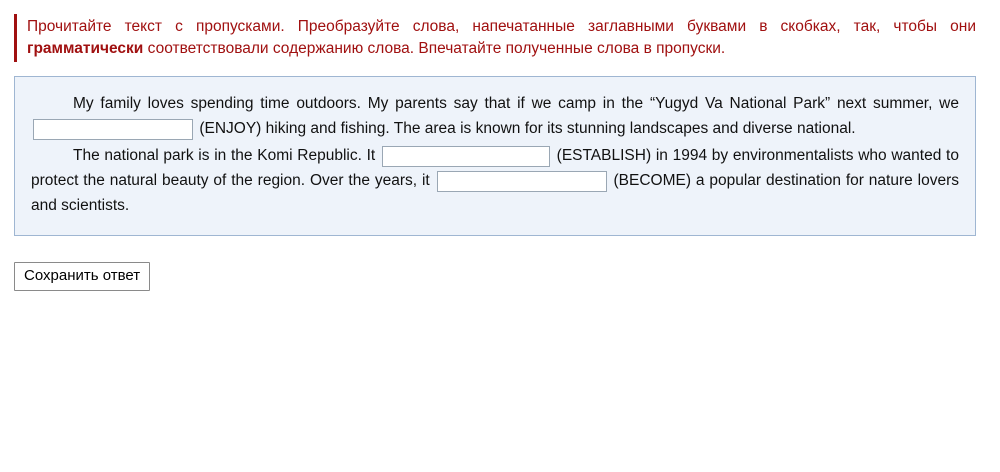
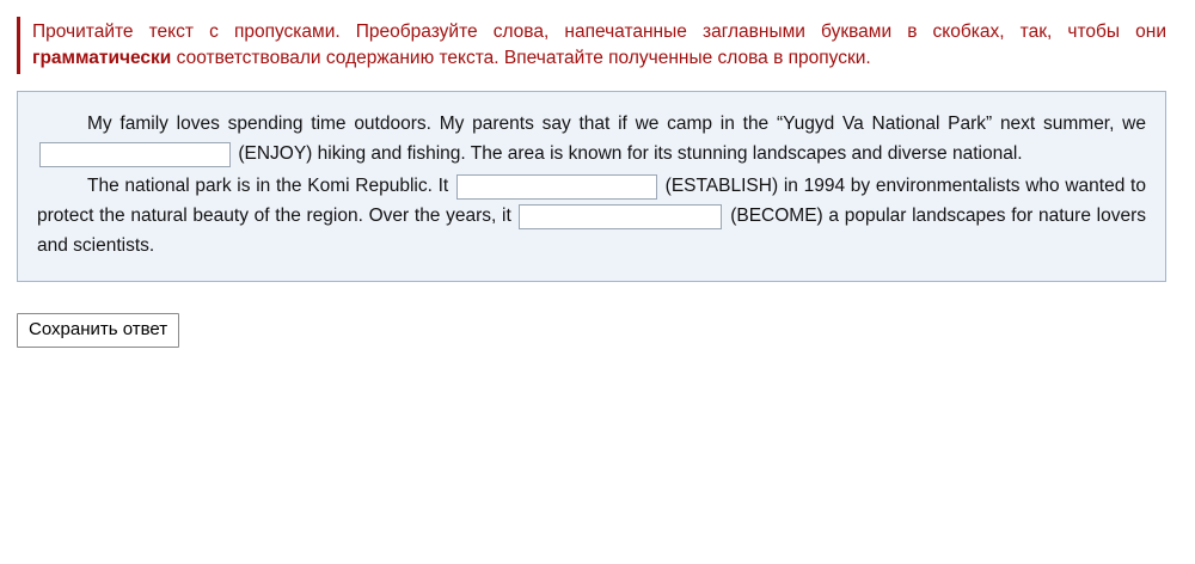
- Прочитайте текст с пропусками. Преобразуйте слова, напечатанные заглавными буквами в скобках, так, чтобы они грамматически соответствовали содержанию слова. Впечатайте полученные слова в пропуски.
+ Прочитайте текст с пропусками. Преобразуйте слова, напечатанные заглавными буквами в скобках, так, чтобы они грамматически соответствовали содержанию текста. Впечатайте полученные слова в пропуски.
  My family loves spending time outdoors. My parents say that if we camp in the “Yugyd Va National Park” next summer, we (ENJOY) hiking and fishing. The area is known for its stunning landscapes and diverse national.
- The national park is in the Komi Republic. It (ESTABLISH) in 1994 by environmentalists who wanted to protect the natural beauty of the region. Over the years, it (BECOME) a popular destination for nature lovers and scientists.
+ The national park is in the Komi Republic. It (ESTABLISH) in 1994 by environmentalists who wanted to protect the natural beauty of the region. Over the years, it (BECOME) a popular landscapes for nature lovers and scientists.
  Сохранить ответ
